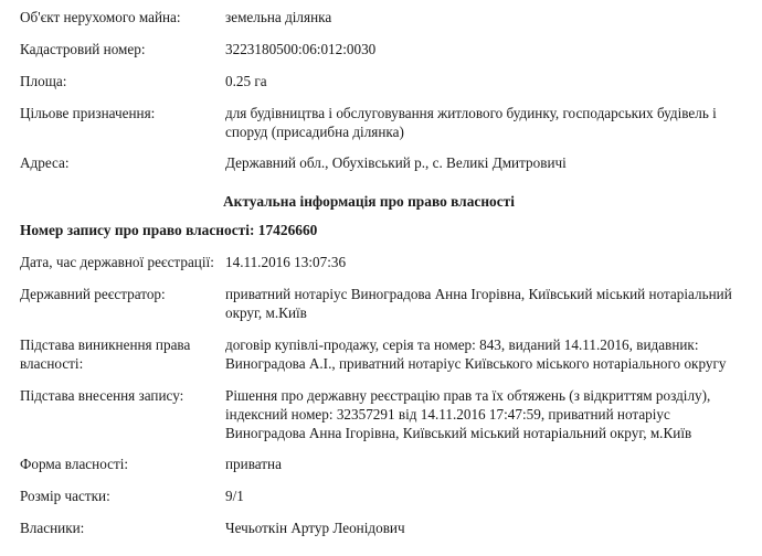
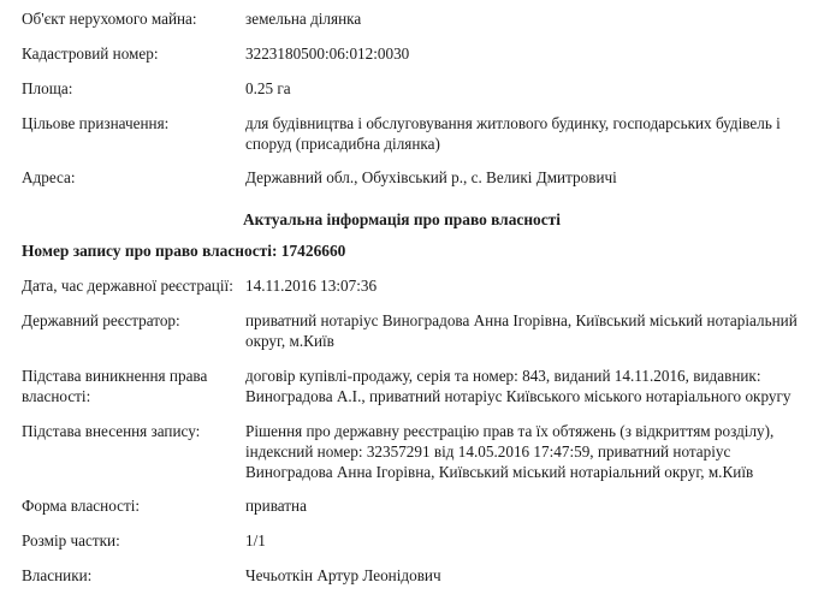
  Об'єкт нерухомого майна:	земельна ділянка
  Кадастровий номер:	3223180500:06:012:0030
  Площа:	0.25 га
  Цільове призначення:	для будівництва і обслуговування житлового будинку, господарських будівель і споруд (присадибна ділянка)
  Адреса:	Державний обл., Обухівський р., с. Великі Дмитровичі
  Актуальна інформація про право власності
  Номер запису про право власності: 17426660
  Дата, час державної реєстрації:	14.11.2016 13:07:36
  Державний реєстратор:	приватний нотаріус Виноградова Анна Ігорівна, Київський міський нотаріальний округ, м.Київ
  Підстава виникнення права власності:	договір купівлі-продажу, серія та номер: 843, виданий 14.11.2016, видавник: Виноградова А.І., приватний нотаріус Київського міського нотаріального округу
- Підстава внесення запису:	Рішення про державну реєстрацію прав та їх обтяжень (з відкриттям розділу), індексний номер: 32357291 від 14.11.2016 17:47:59, приватний нотаріус Виноградова Анна Ігорівна, Київський міський нотаріальний округ, м.Київ
+ Підстава внесення запису:	Рішення про державну реєстрацію прав та їх обтяжень (з відкриттям розділу), індексний номер: 32357291 від 14.05.2016 17:47:59, приватний нотаріус Виноградова Анна Ігорівна, Київський міський нотаріальний округ, м.Київ
  Форма власності:	приватна
- Розмір частки:	9/1
+ Розмір частки:	1/1
  Власники:	Чечьоткін Артур Леонідович
